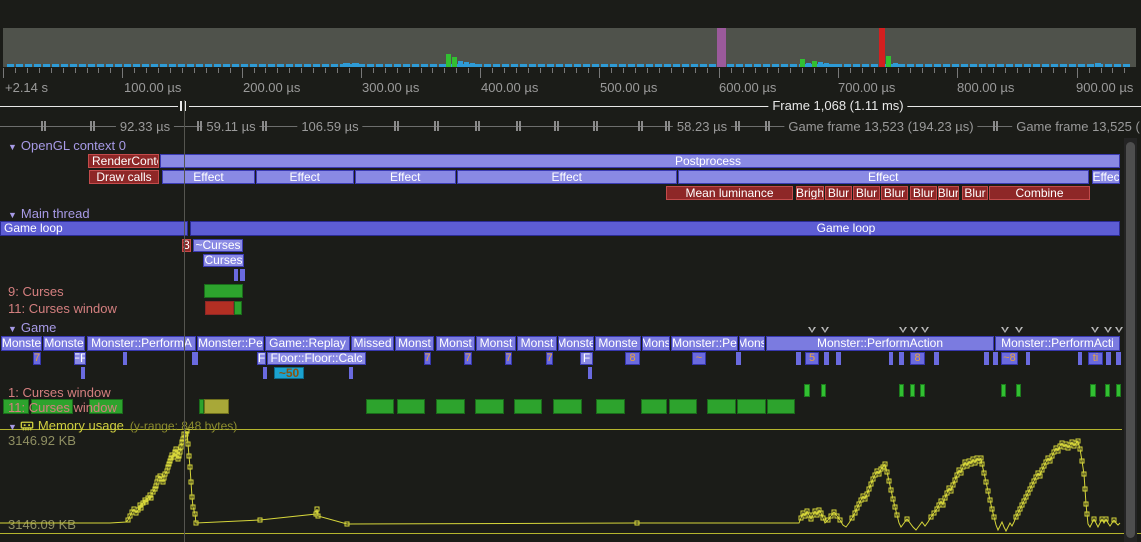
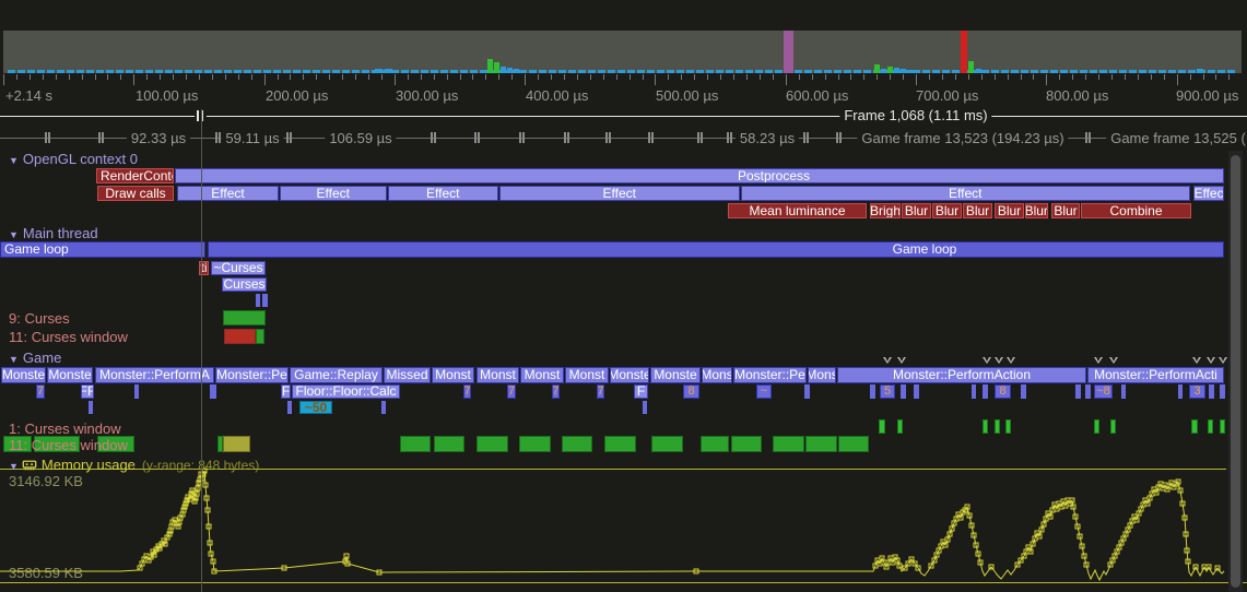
  +2.14 s
  100.00 µs
  200.00 µs
  300.00 µs
  400.00 µs
  500.00 µs
  600.00 µs
  700.00 µs
  800.00 µs
  900.00 µs
  Frame 1,068 (1.11 ms)
  92.33 µs
  59.11 µs
  106.59 µs
  58.23 µs
  Game frame 13,523 (194.23 µs)
  Game frame 13,525 (
  ▼ OpenGL context 0
  ▼ Main thread
  ▼ Game
  9: Curses
  11: Curses window
  1: Curses window
  11: Curses window
  RenderCont
  Postprocess
  Draw calls
  Effect
  Effect
  Effect
  Effect
  Effect
  Effec
  Mean luminance
  Brigh
  Blur
  Blur
  Blur
  Blur
  Blur
  Blur
  Combine
  Game loop
  Game loop
- 3
+ ti
  ~Curses
  Curses
  Monste
  Monste
  Monster::PerformA
  Monster::Pe
  Game::Replay
  Missed
  Monst
  Monst
  Monst
  Monst
  Monste
  Monste
  Mons
  Monster::Pe
  Mons
  Monster::PerformAction
  Monster::PerformActi
  7
  FF
  F
  Floor::Floor::Calc
  7
  7
  7
  7
  F
  8
  ~
  5
  8
  ~8
- ti
+ 3
  ~50
  ▼ Memory usage (y-range:48 bytes)
  3146.92 KB
- 3146.09 KB
+ 3580.59 KB
